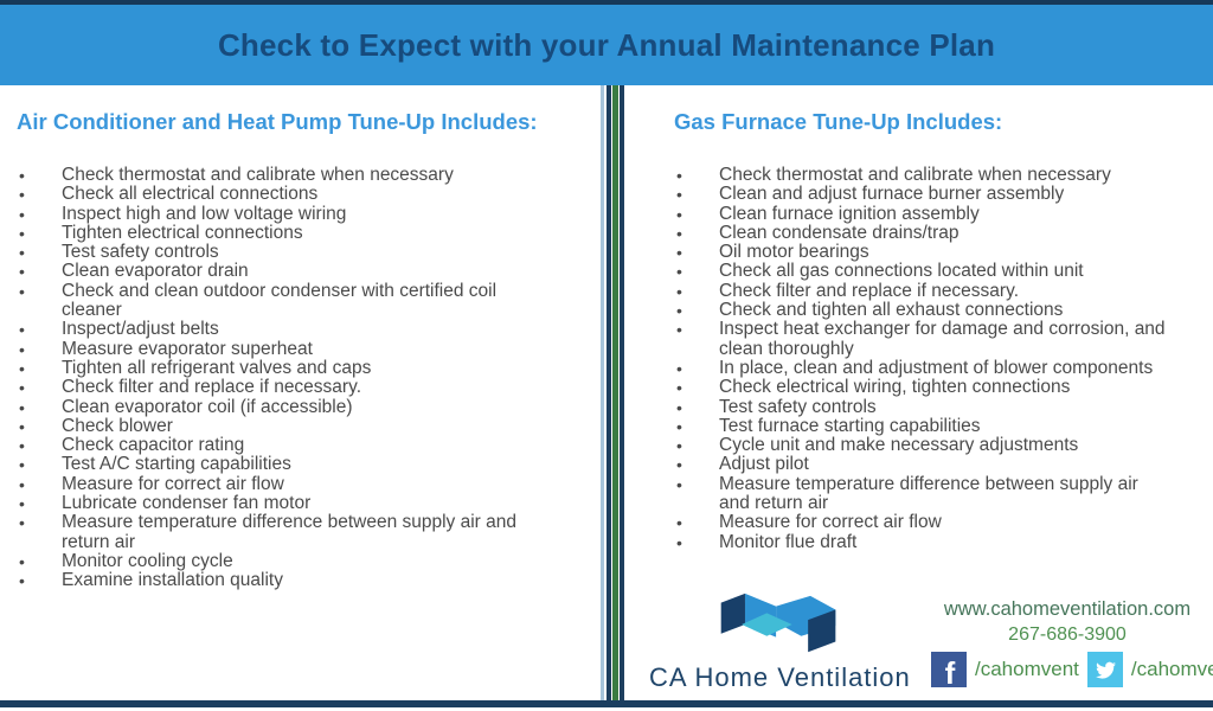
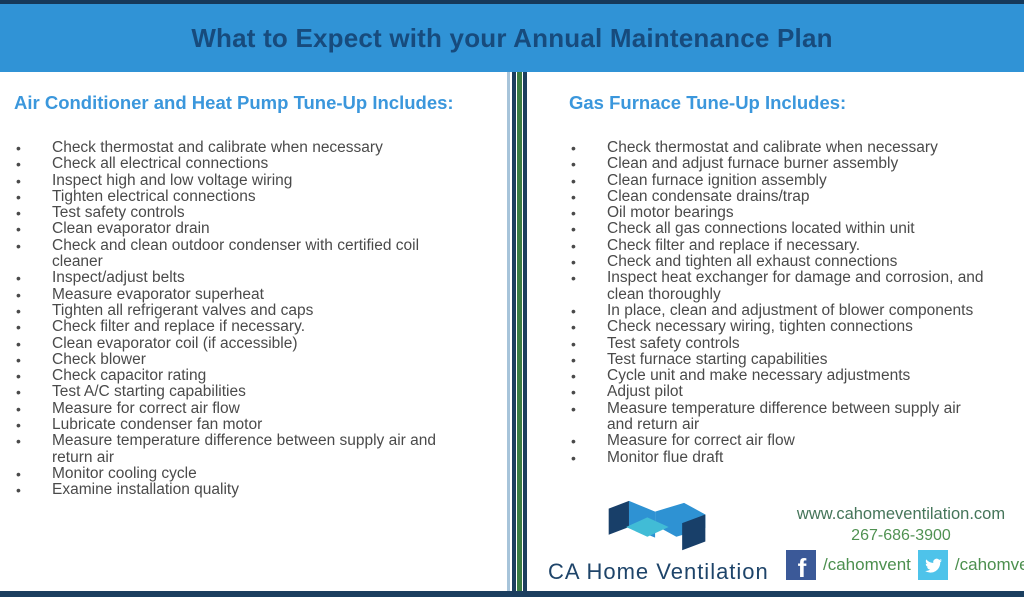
- Check to Expect with your Annual Maintenance Plan
+ What to Expect with your Annual Maintenance Plan
  Air Conditioner and Heat Pump Tune-Up Includes:
  Check thermostat and calibrate when necessary
  Check all electrical connections
  Inspect high and low voltage wiring
  Tighten electrical connections
  Test safety controls
  Clean evaporator drain
  Check and clean outdoor condenser with certified coil cleaner
  Inspect/adjust belts
  Measure evaporator superheat
  Tighten all refrigerant valves and caps
  Check filter and replace if necessary.
  Clean evaporator coil (if accessible)
  Check blower
  Check capacitor rating
  Test A/C starting capabilities
  Measure for correct air flow
  Lubricate condenser fan motor
  Measure temperature difference between supply air and return air
  Monitor cooling cycle
  Examine installation quality
  Gas Furnace Tune-Up Includes:
  Check thermostat and calibrate when necessary
  Clean and adjust furnace burner assembly
  Clean furnace ignition assembly
  Clean condensate drains/trap
  Oil motor bearings
  Check all gas connections located within unit
  Check filter and replace if necessary.
  Check and tighten all exhaust connections
  Inspect heat exchanger for damage and corrosion, and clean thoroughly
  In place, clean and adjustment of blower components
- Check electrical wiring, tighten connections
+ Check necessary wiring, tighten connections
  Test safety controls
  Test furnace starting capabilities
  Cycle unit and make necessary adjustments
  Adjust pilot
  Measure temperature difference between supply air and return air
  Measure for correct air flow
  Monitor flue draft
  CA Home Ventilation
  www.cahomeventilation.com
  267-686-3900
  f
  /cahomvent
  /cahomv
